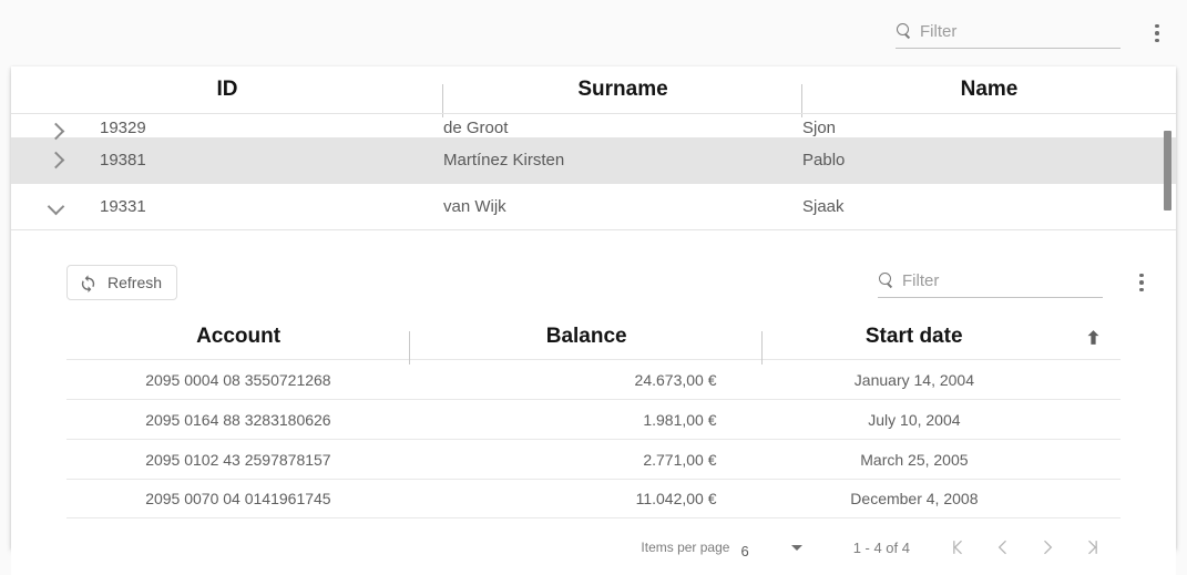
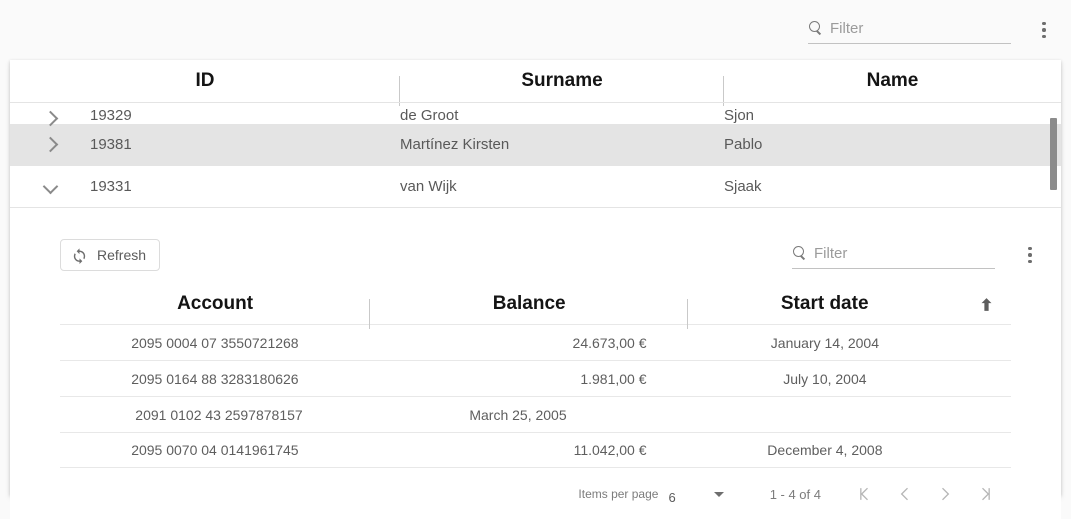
  Filter
  ID
  Surname
  Name
  19329
  de Groot
  Sjon
  19381
  Martínez Kirsten
  Pablo
  19331
  van Wijk
  Sjaak
  Refresh
  Filter
  Account
  Balance
  Start date
- 2095 0004 08 3550721268
+ 2095 0004 07 3550721268
  24.673,00 €
  January 14, 2004
  2095 0164 88 3283180626
  1.981,00 €
  July 10, 2004
- 2095 0102 43 2597878157
+ 2091 0102 43 2597878157
- 2.771,00 €
  March 25, 2005
  2095 0070 04 0141961745
  11.042,00 €
  December 4, 2008
  Items per page
  6
  1 - 4 of 4
